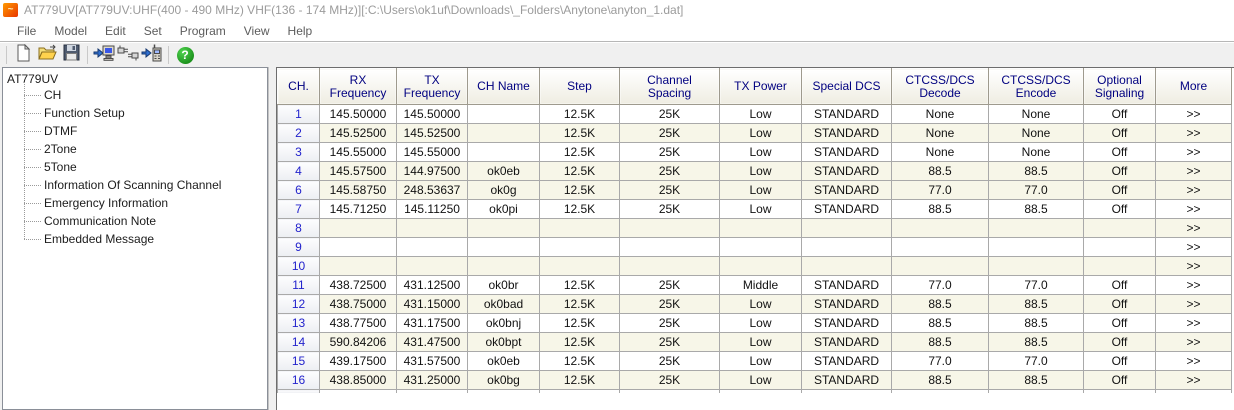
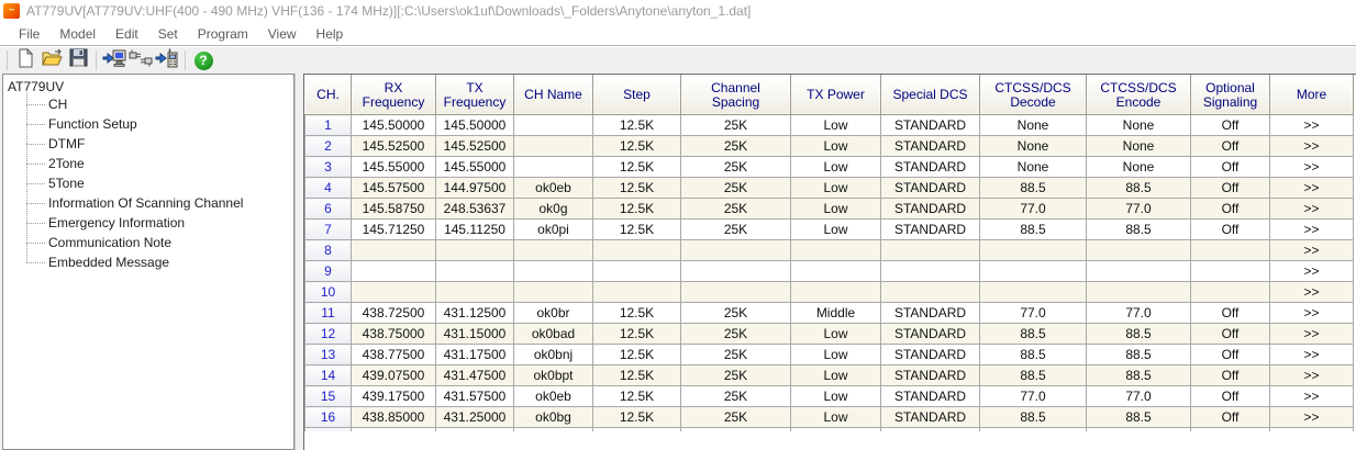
  ~
  AT779UV[AT779UV:UHF(400 - 490 MHz) VHF(136 - 174 MHz)][:C:\Users\ok1uf\Downloads\_Folders\Anytone\anyton_1.dat]
  File
  Model
  Edit
  Set
  Program
  View
  Help
  ?
  AT779UV
  CH
  Function Setup
  DTMF
  2Tone
  5Tone
  Information Of Scanning Channel
  Emergency Information
  Communication Note
  Embedded Message
  CH.	RX Frequency	TX Frequency	CH Name	Step	Channel Spacing	TX Power	Special DCS	CTCSS/DCS Decode	CTCSS/DCS Encode	Optional Signaling	More
  1	145.50000	145.50000		12.5K	25K	Low	STANDARD	None	None	Off	>>
  2	145.52500	145.52500		12.5K	25K	Low	STANDARD	None	None	Off	>>
  3	145.55000	145.55000		12.5K	25K	Low	STANDARD	None	None	Off	>>
  4	145.57500	144.97500	ok0eb	12.5K	25K	Low	STANDARD	88.5	88.5	Off	>>
  6	145.58750	248.53637	ok0g	12.5K	25K	Low	STANDARD	77.0	77.0	Off	>>
  7	145.71250	145.11250	ok0pi	12.5K	25K	Low	STANDARD	88.5	88.5	Off	>>
  8											>>
  9											>>
  10											>>
  11	438.72500	431.12500	ok0br	12.5K	25K	Middle	STANDARD	77.0	77.0	Off	>>
  12	438.75000	431.15000	ok0bad	12.5K	25K	Low	STANDARD	88.5	88.5	Off	>>
  13	438.77500	431.17500	ok0bnj	12.5K	25K	Low	STANDARD	88.5	88.5	Off	>>
- 14	590.84206	431.47500	ok0bpt	12.5K	25K	Low	STANDARD	88.5	88.5	Off	>>
+ 14	439.07500	431.47500	ok0bpt	12.5K	25K	Low	STANDARD	88.5	88.5	Off	>>
  15	439.17500	431.57500	ok0eb	12.5K	25K	Low	STANDARD	77.0	77.0	Off	>>
  16	438.85000	431.25000	ok0bg	12.5K	25K	Low	STANDARD	88.5	88.5	Off	>>
